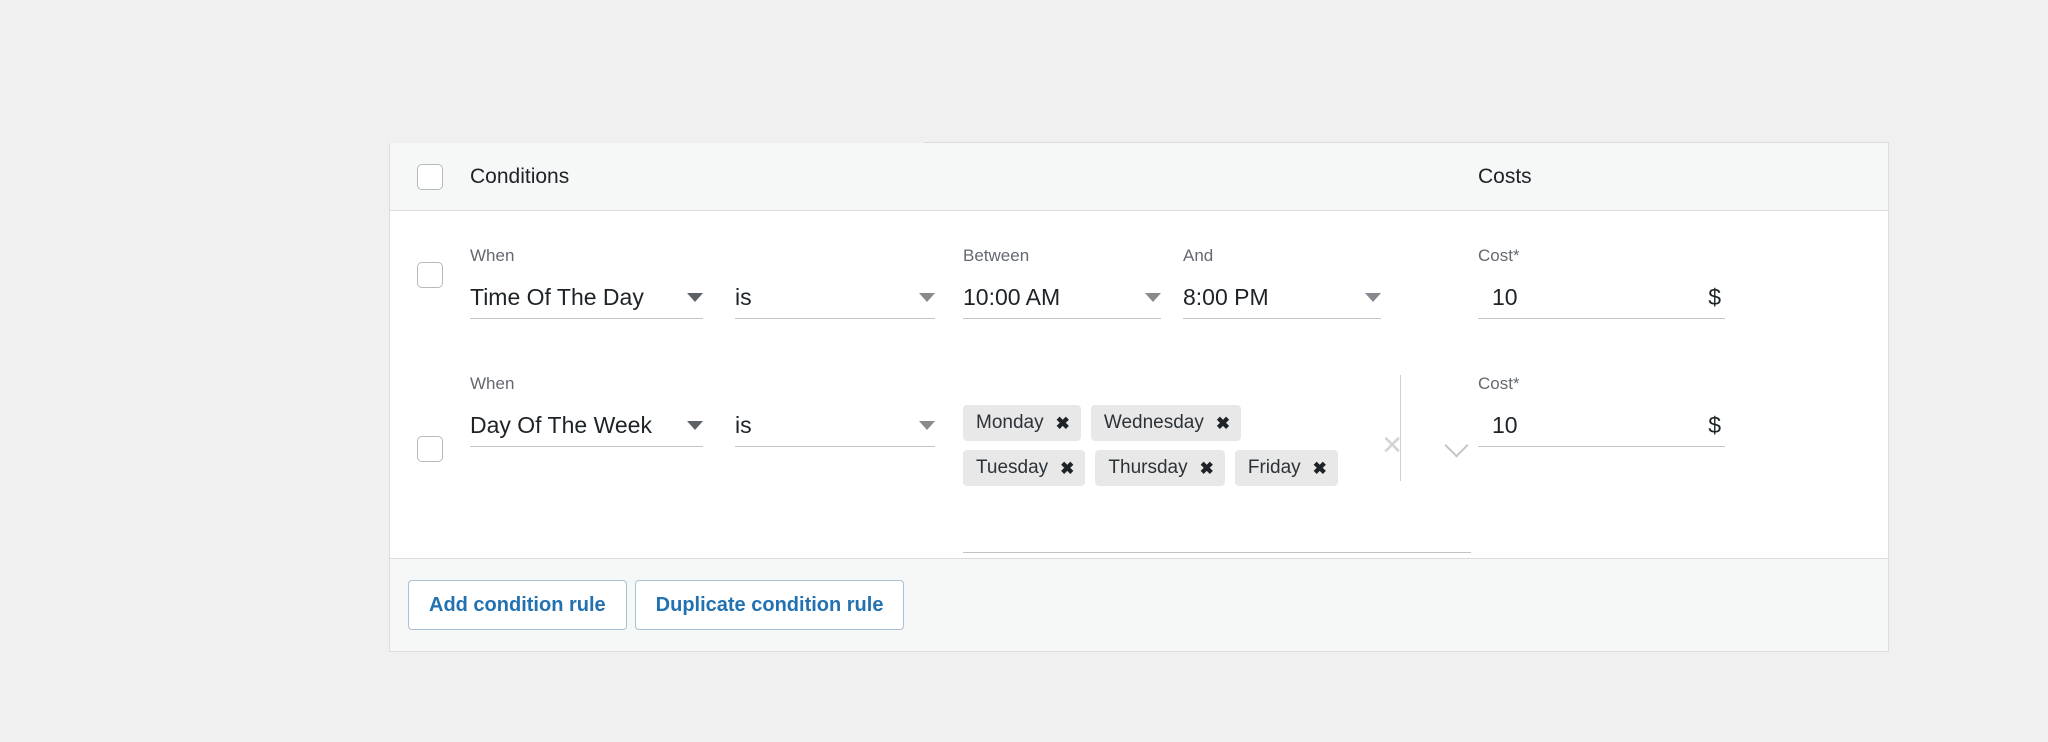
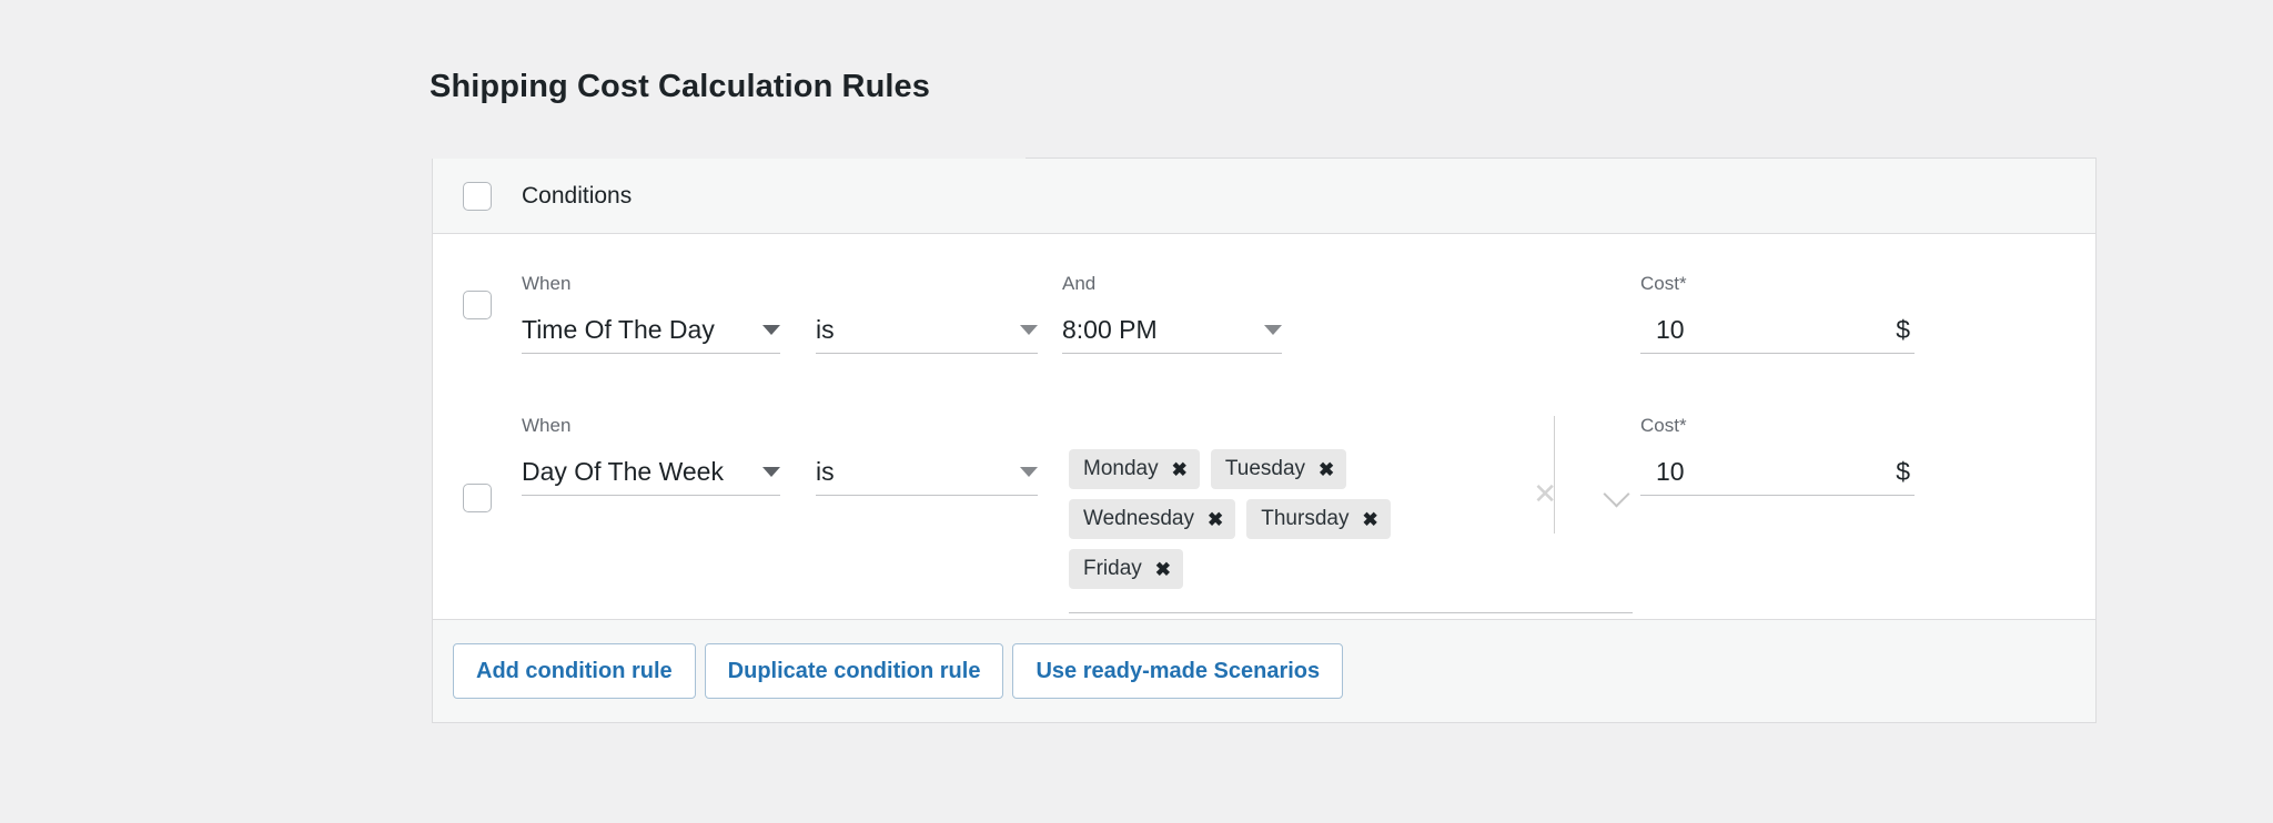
+ Shipping Cost Calculation Rules
  Conditions
- Costs
  When
  Time Of The Day
  is
- Between
- 10:00 AM
  And
  8:00 PM
  Cost*
  10
  $
  When
  Day Of The Week
  is
  Monday
  ✖
- Wednesday
+ Tuesday
  ✖
- Tuesday
+ Wednesday
  ✖
  Thursday
  ✖
  Friday
  ✖
  ✕
  Cost*
  10
  $
  Add condition rule
  Duplicate condition rule
+ Use ready-made Scenarios
